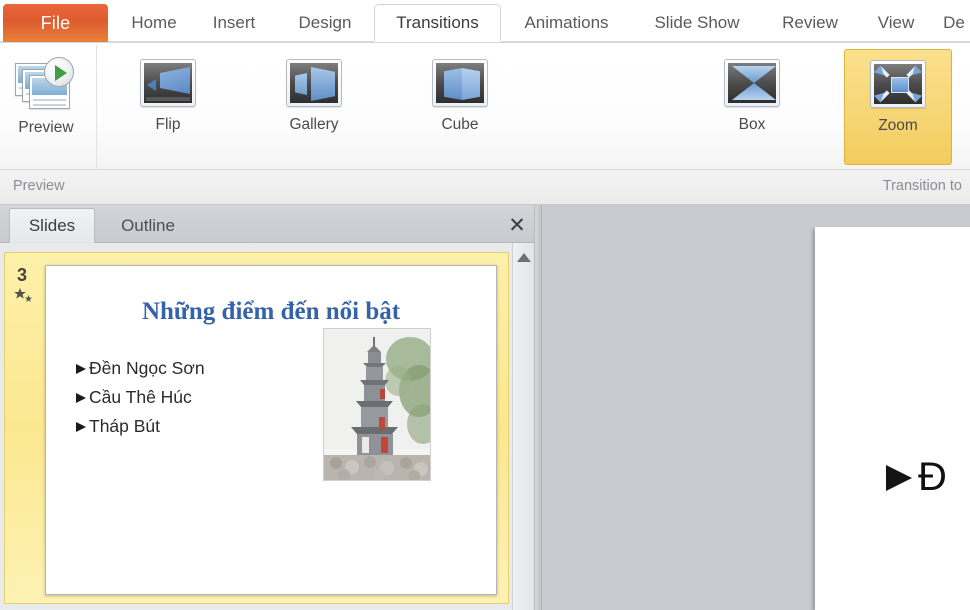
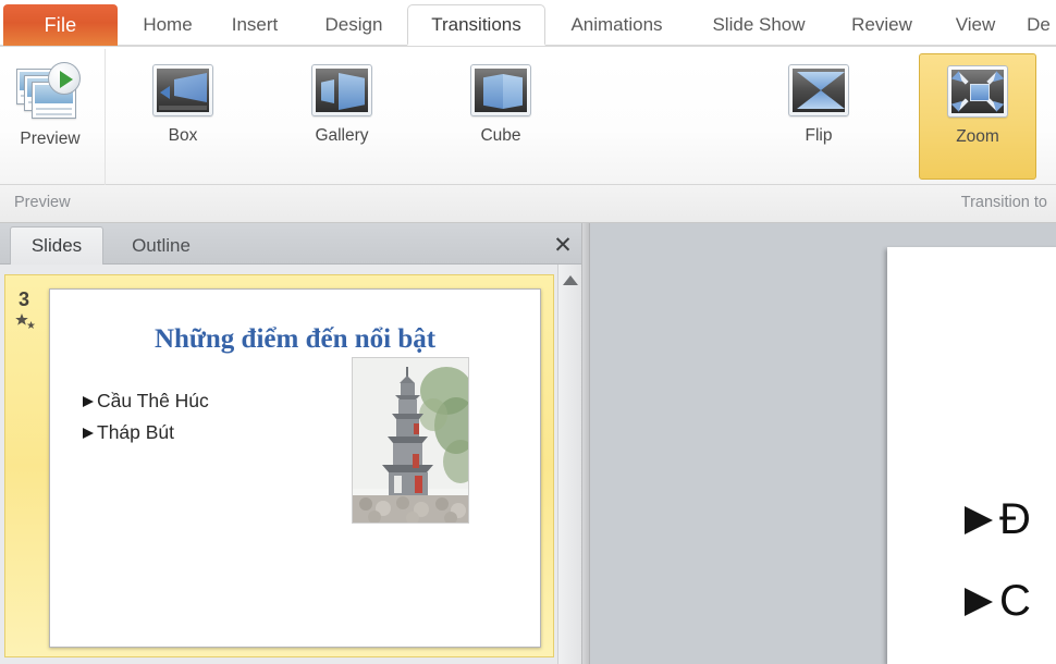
  File
  Home
  Insert
  Design
  Transitions
  Animations
  Slide Show
  Review
  View
  De
  Preview
- Flip
+ Box
  Gallery
  Cube
- Box
+ Flip
  Zoom
  Preview
  Transition to
  Slides
  Outline
  ✕
  3
  Những điểm đến nổi bật
- Đền Ngọc Sơn
  Cầu Thê Húc
  Tháp Bút
  Đ
+ C
